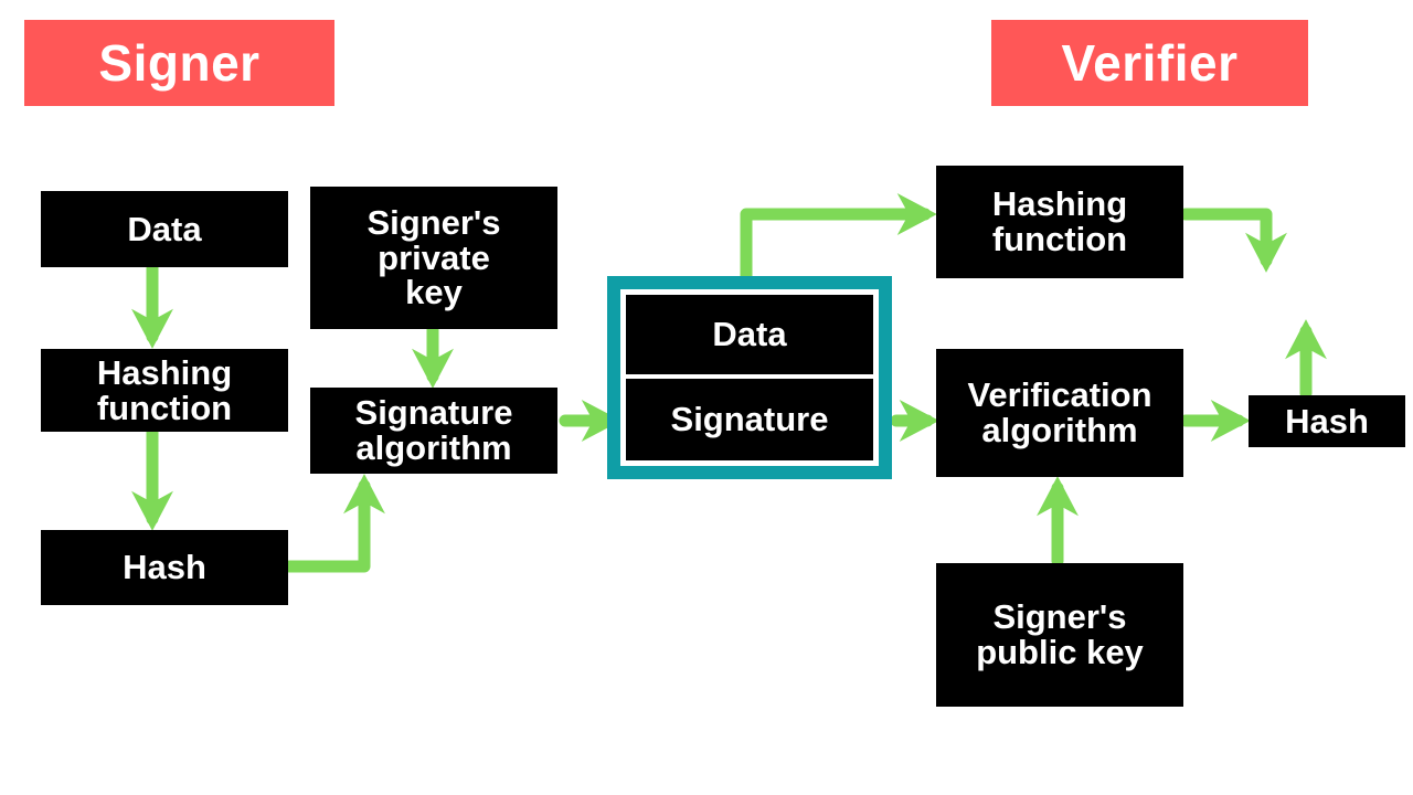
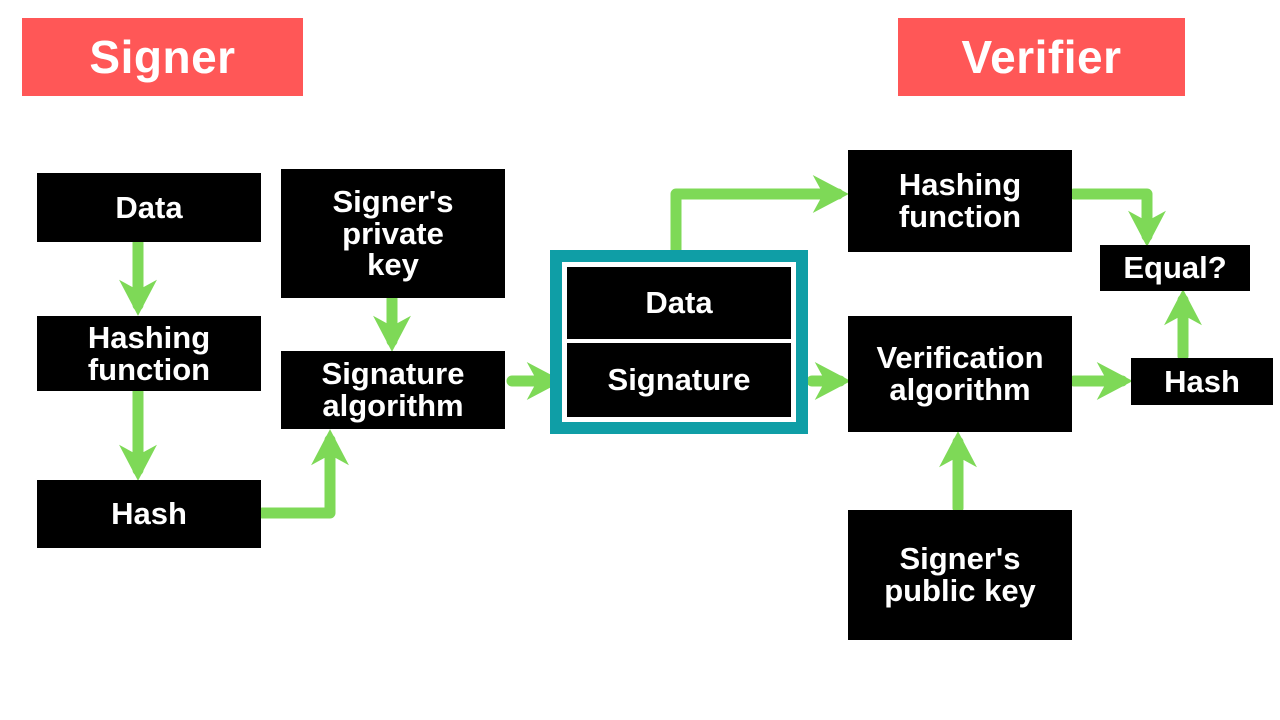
  Signer
  Verifier
  Data
  Hashing
  function
  Hash
  Signer's
  private
  key
  Signature
  algorithm
  Data
  Signature
  Hashing
  function
+ Equal?
  Verification
  algorithm
  Hash
  Signer's
  public key
